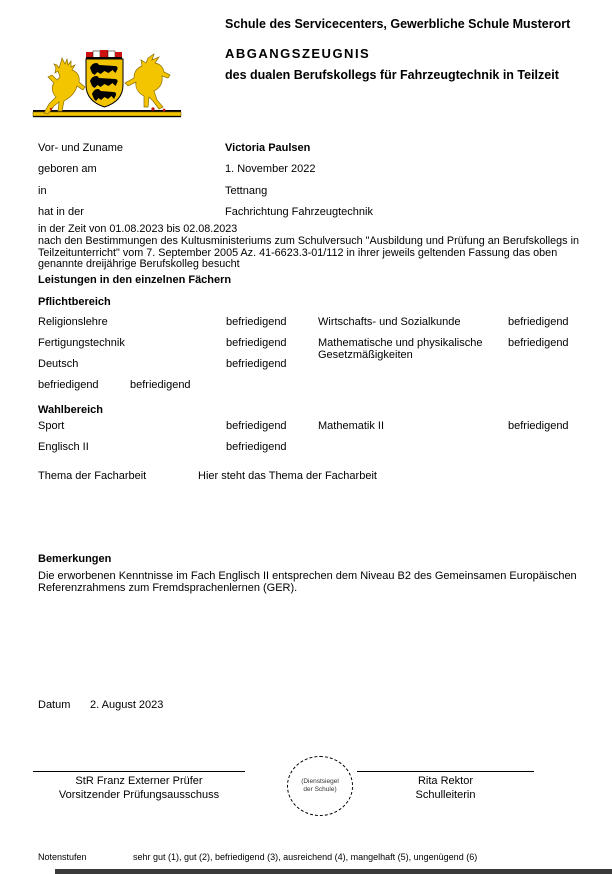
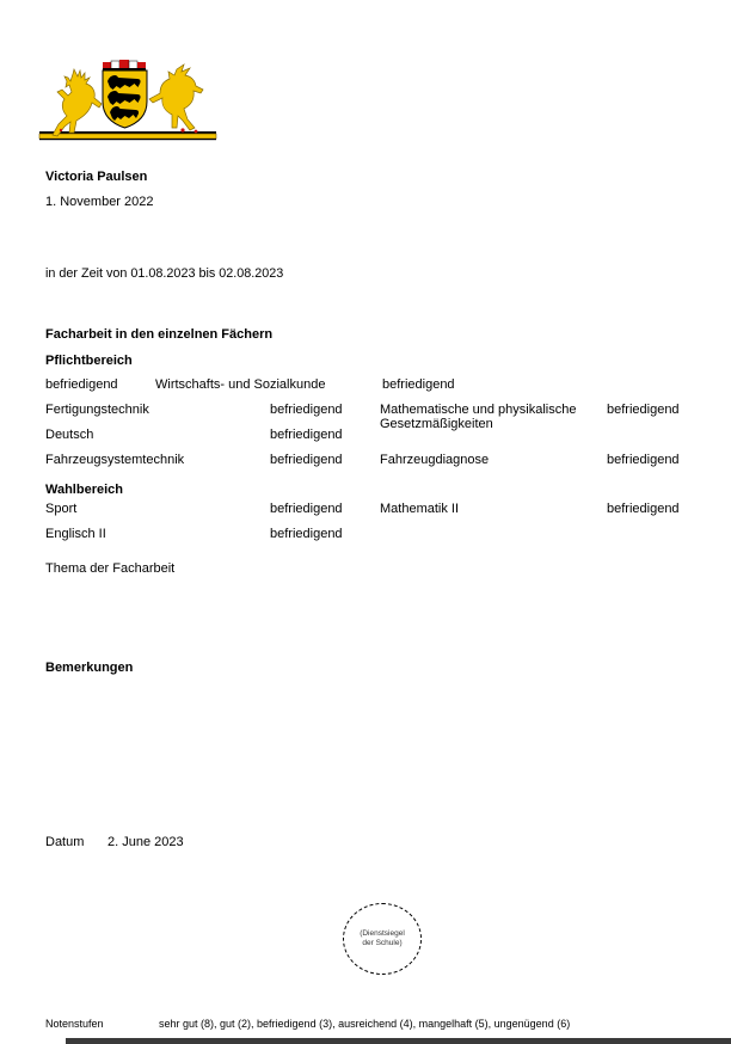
- Schule des Servicecenters, Gewerbliche Schule Musterort
- ABGANGSZEUGNIS
- des dualen Berufskollegs für Fahrzeugtechnik in Teilzeit
- Vor- und Zuname
  Victoria Paulsen
- geboren am
  1. November 2022
- in
- Tettnang
- hat in der
- Fachrichtung Fahrzeugtechnik
  in der Zeit von 01.08.2023 bis 02.08.2023
- nach den Bestimmungen des Kultusministeriums zum Schulversuch "Ausbildung und Prüfung an Berufskollegs in Teilzeitunterricht" vom 7. September 2005 Az. 41-6623.3-01/112 in ihrer jeweils geltenden Fassung das oben genannte dreijährige Berufskolleg besucht
- Leistungen in den einzelnen Fächern
+ Facharbeit in den einzelnen Fächern
  Pflichtbereich
- Religionslehre
  befriedigend
  Wirtschafts- und Sozialkunde
  befriedigend
  Fertigungstechnik
  befriedigend
  Mathematische und physikalische Ge­setzmäßigkeiten
  befriedigend
  Deutsch
  befriedigend
+ Fahrzeugsystemtechnik
  befriedigend
+ Fahrzeugdiagnose
  befriedigend
  Wahlbereich
  Sport
  befriedigend
  Mathematik II
  befriedigend
  Englisch II
  befriedigend
  Thema der Facharbeit
- Hier steht das Thema der Facharbeit
  Bemerkungen
- Die erworbenen Kenntnisse im Fach Englisch II entsprechen dem Niveau B2 des Gemeinsamen Europäischen Referenzrahmens zum Fremdsprachenlernen (GER).
  Datum
- 2. August 2023
+ 2. June 2023
- StR Franz Externer Prüfer
- Vorsitzender Prüfungsausschuss
- Rita Rektor
- Schulleiterin
  Notenstufen
- sehr gut (1), gut (2), befriedigend (3), ausreichend (4), mangelhaft (5), ungenügend (6)
+ sehr gut (8), gut (2), befriedigend (3), ausreichend (4), mangelhaft (5), ungenügend (6)
